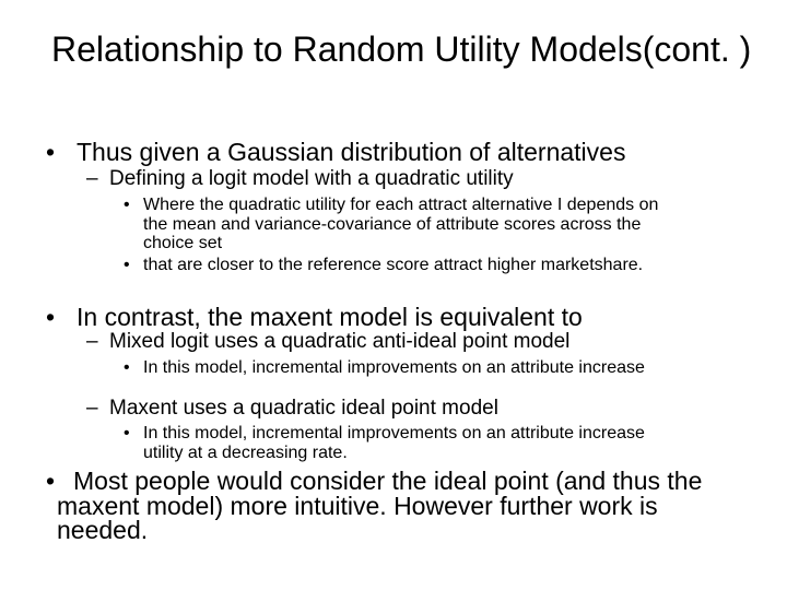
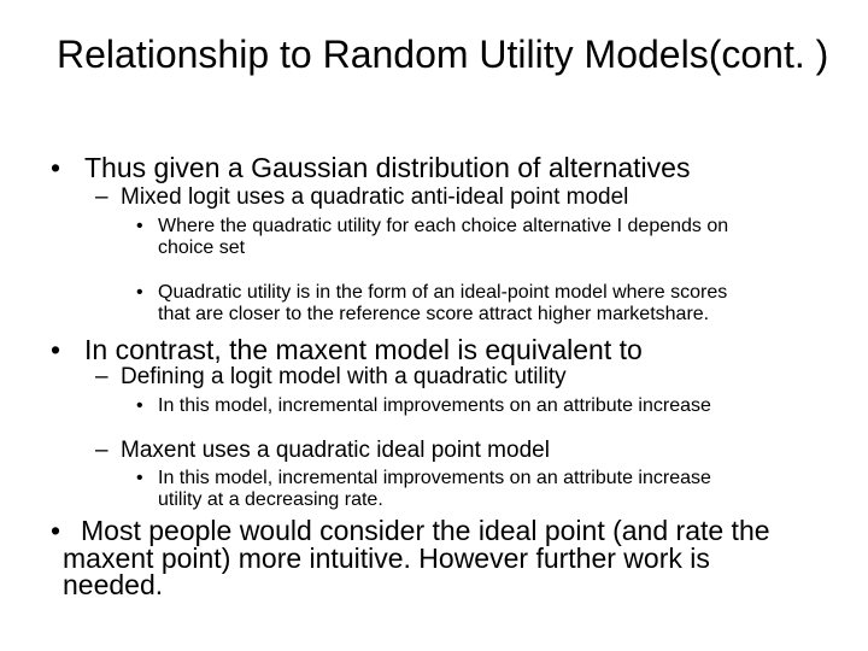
  Relationship to Random Utility Models(cont. )
  •
  Thus given a Gaussian distribution of alternatives
  –
- Defining a logit model with a quadratic utility
+ Mixed logit uses a quadratic anti-ideal point model
  •
- Where the quadratic utility for each attract alternative I depends on
+ Where the quadratic utility for each choice alternative I depends on
- the mean and variance-covariance of attribute scores across the
  choice set
  •
+ Quadratic utility is in the form of an ideal-point model where scores
  that are closer to the reference score attract higher marketshare.
  •
  In contrast, the maxent model is equivalent to
  –
- Mixed logit uses a quadratic anti-ideal point model
+ Defining a logit model with a quadratic utility
  •
  In this model, incremental improvements on an attribute increase
  –
  Maxent uses a quadratic ideal point model
  •
  In this model, incremental improvements on an attribute increase
  utility at a decreasing rate.
  •
- Most people would consider the ideal point (and thus the
+ Most people would consider the ideal point (and rate the
- maxent model) more intuitive. However further work is
+ maxent point) more intuitive. However further work is
  needed.
